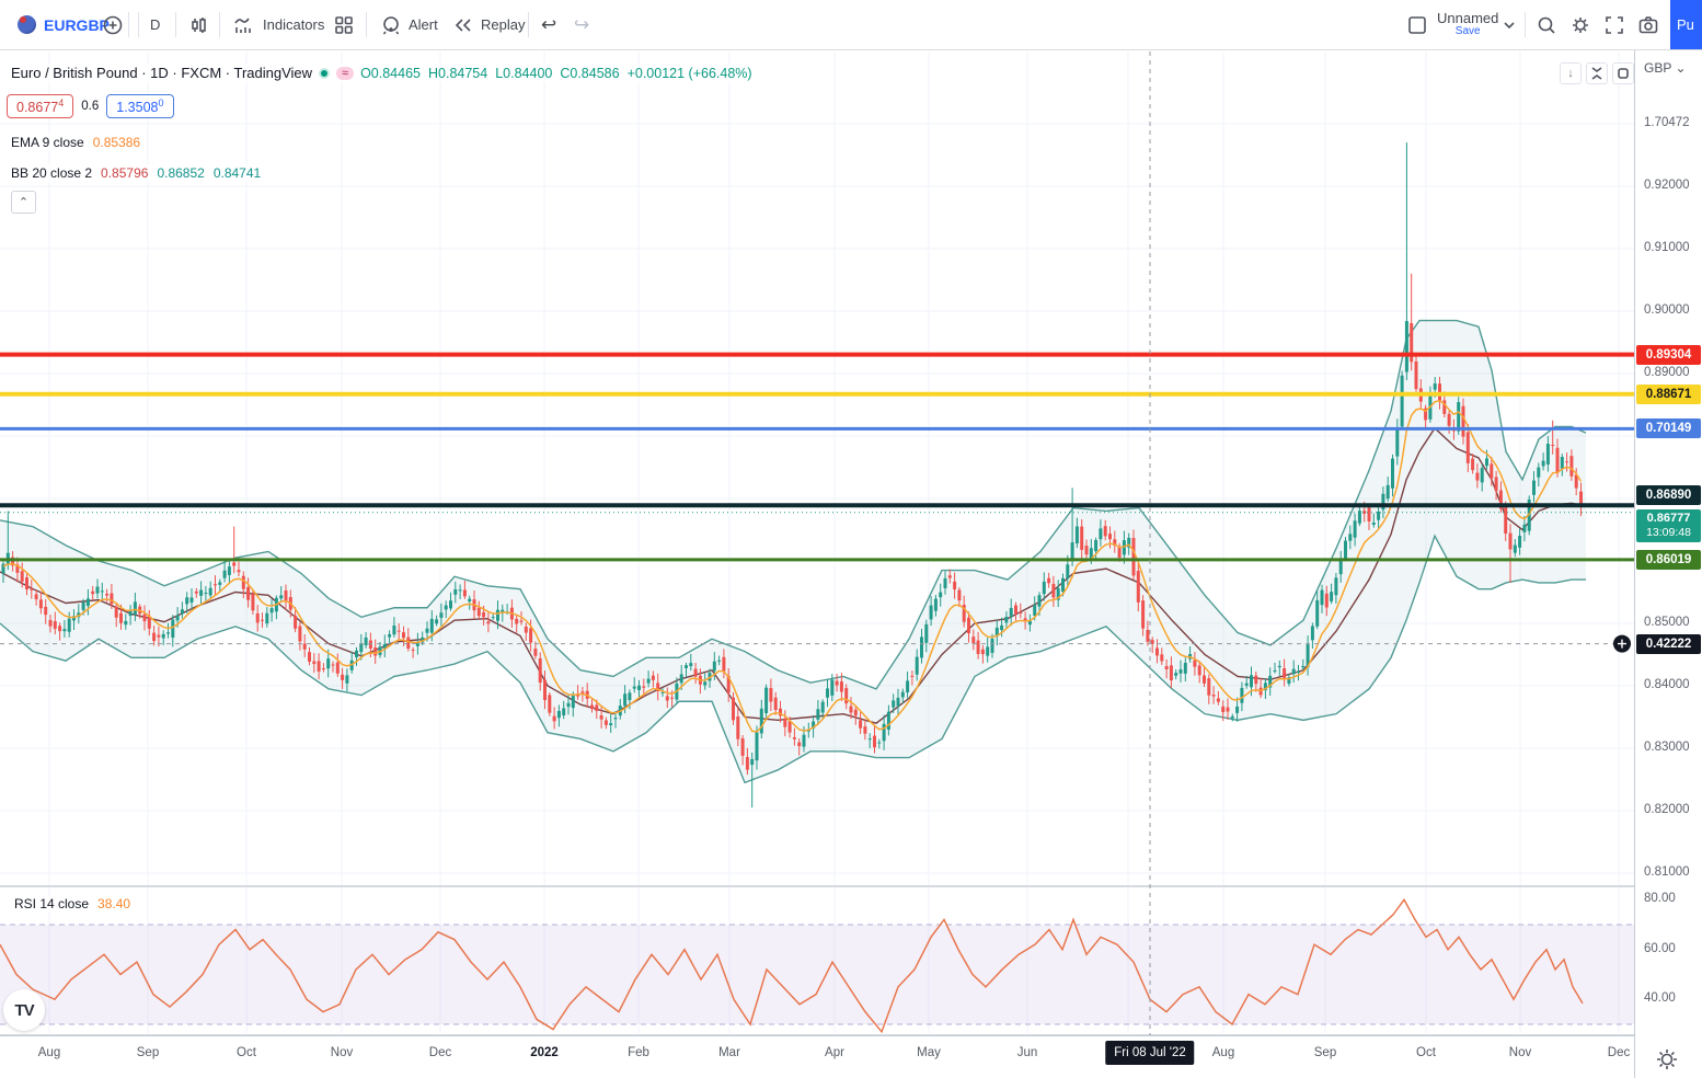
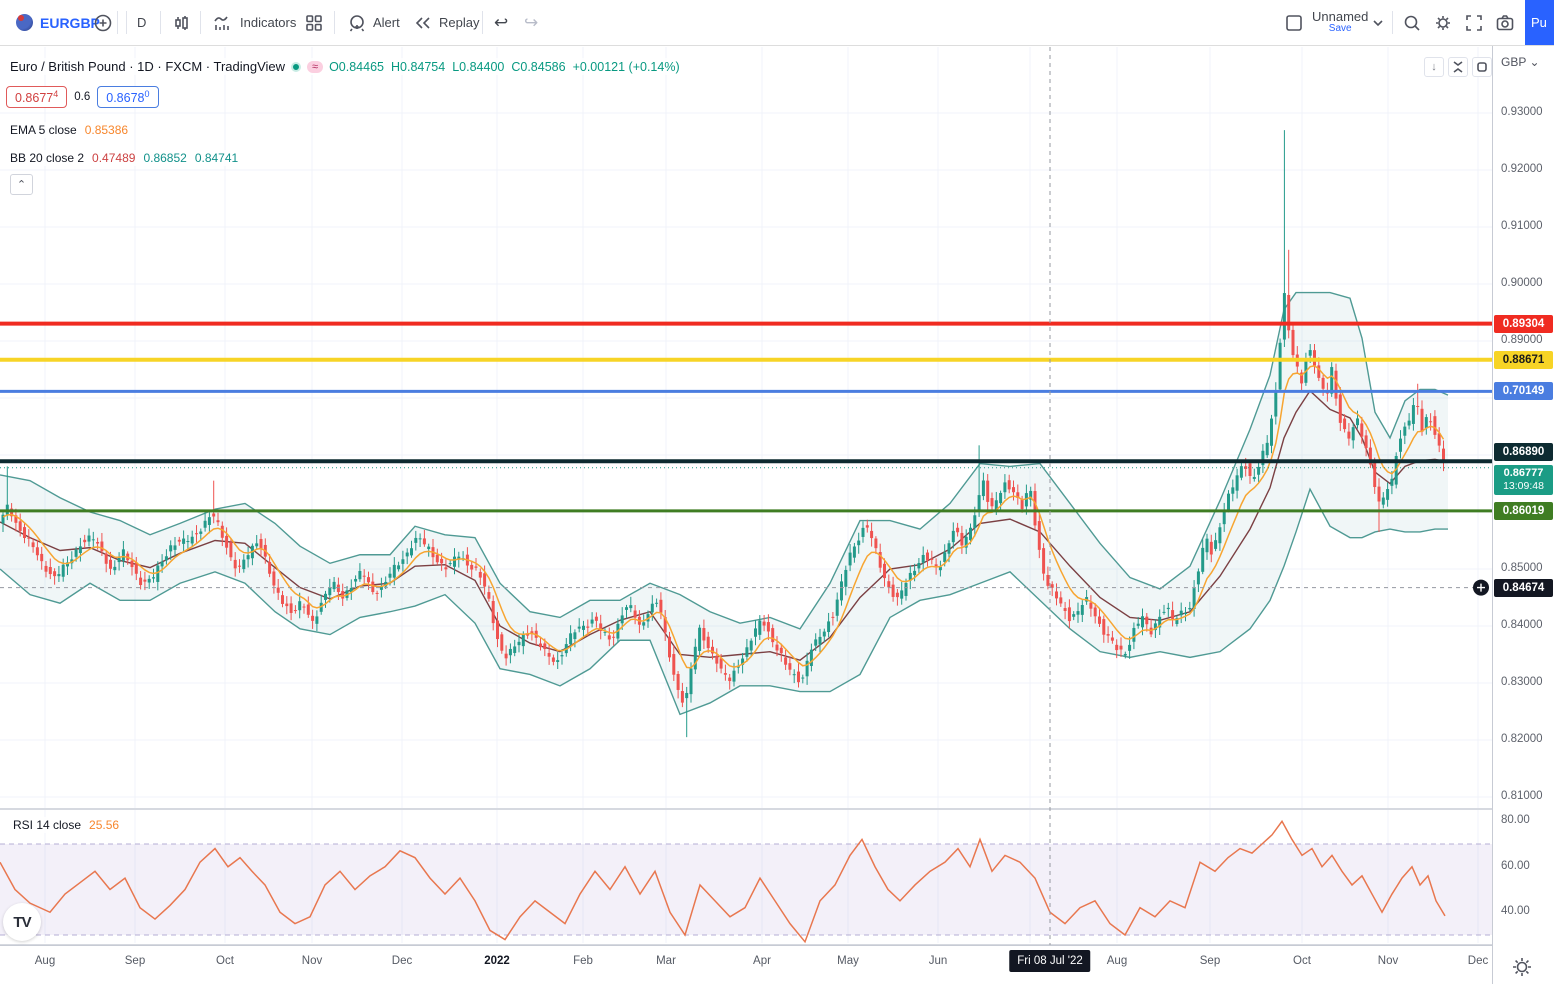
  EURGB
  D
  Indicators
  Alert
  Replay
  ↩
  ↪
  Unnamed
  Save
  Pu
  Euro / British Pound · 1D · FXCM · TradingView
  ≈
  O0.84465
  H0.84754
  L0.84400
  C0.84586
- +0.00121 (+66.48%)
+ +0.00121 (+0.14%)
  0.86774
  0.6
- 1.35080
+ 0.86780
- EMA 9 close
+ EMA 5 close
  0.85386
  BB 20 close 2
- 0.85796
+ 0.47489
  0.86852
  0.84741
  ⌃
  ↓
  GBP ⌄
- 1.70472
+ 0.93000
  0.92000
  0.91000
  0.90000
  0.89000
  0.85000
  0.84000
  0.83000
  0.82000
  0.81000
  0.89304
  0.88671
  0.70149
  0.86890
  0.86019
  0.86777
  13:09:48
- 0.42222
+ 0.84674
  80.00
  60.00
  40.00
  Aug
  Sep
  Oct
  Nov
  Dec
  2022
  Feb
  Mar
  Apr
  May
  Jun
  Aug
  Sep
  Oct
  Nov
  Dec
  Fri 08 Jul '22
  RSI 14 close
- 38.40
+ 25.56
  TV
